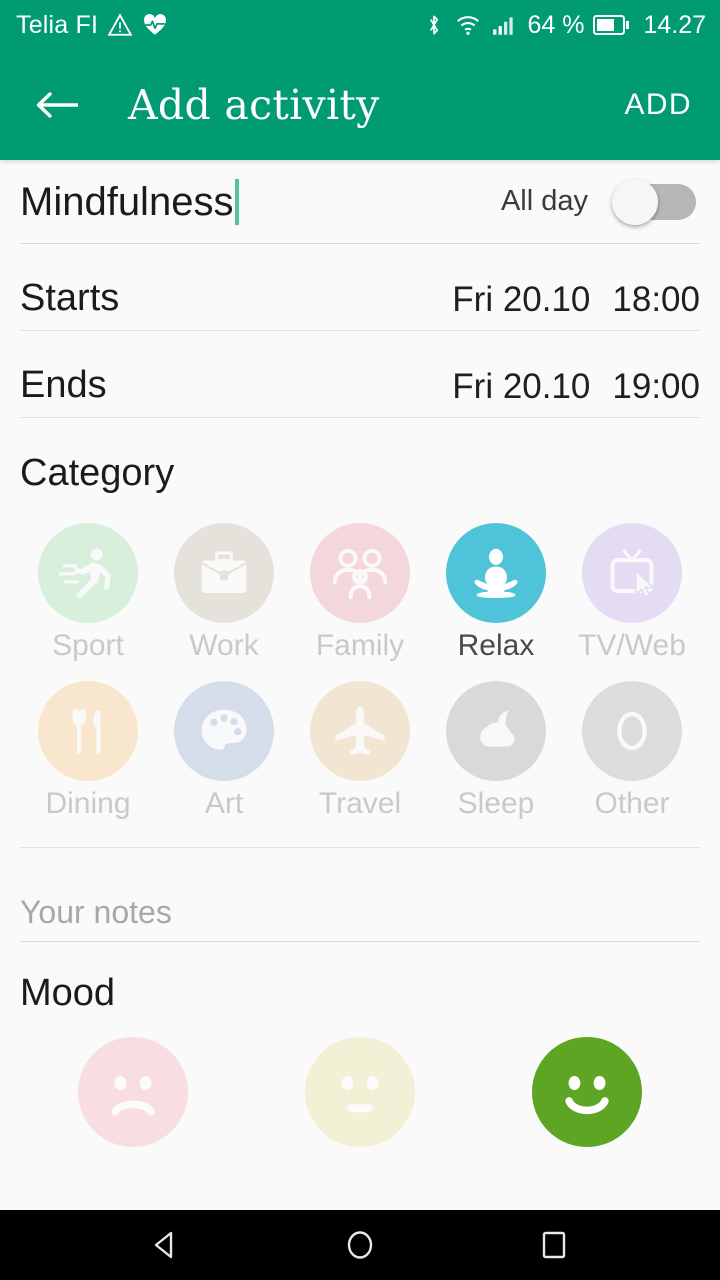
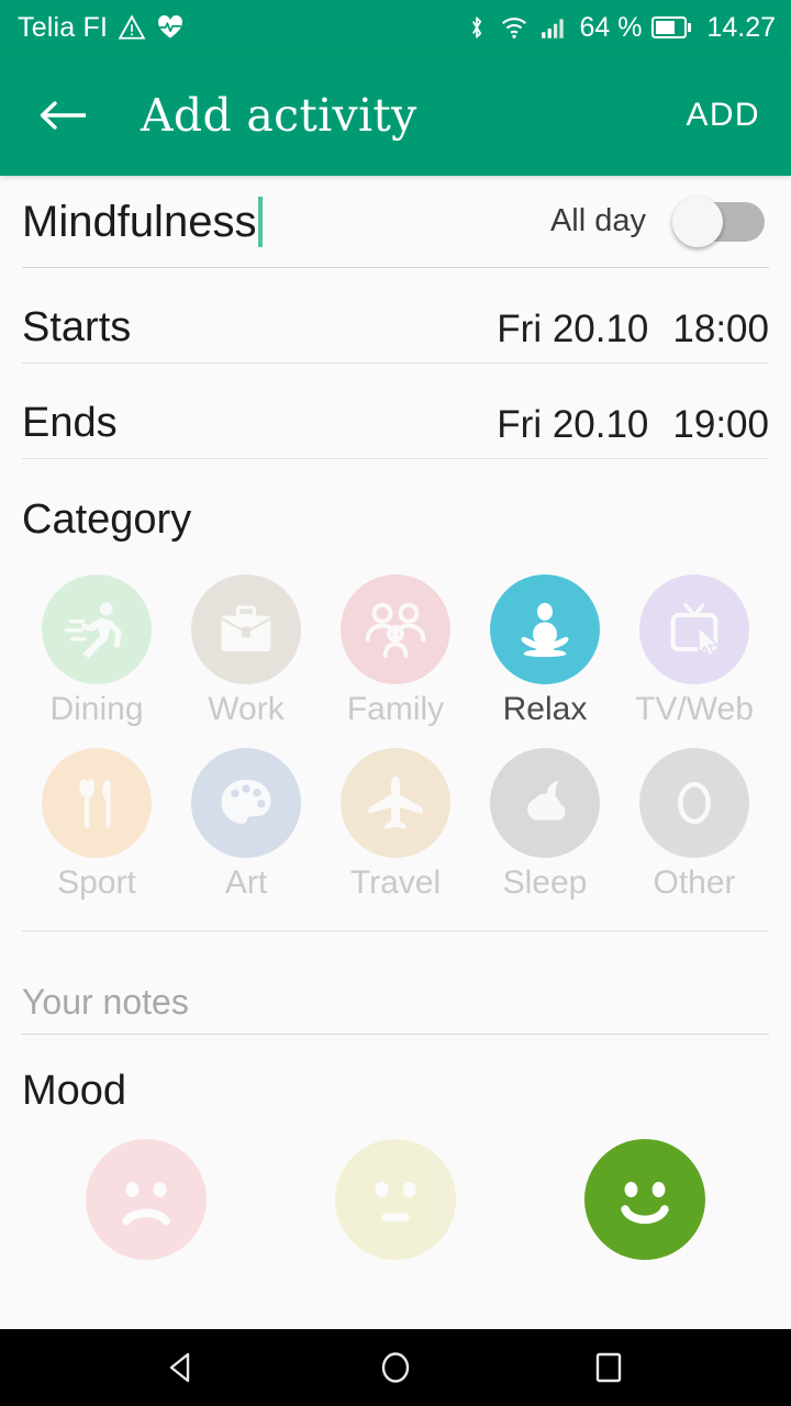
  Telia FI
  64 %
  14.27
  Add activity
  ADD
  Mindfulness
  All day
  Starts
  Fri 20.10
  18:00
  Ends
  Fri 20.10
  19:00
  Category
- Sport
+ Dining
  Work
  Family
  Relax
  TV/Web
- Dining
+ Sport
  Art
  Travel
  Sleep
  Other
  Your notes
  Mood
